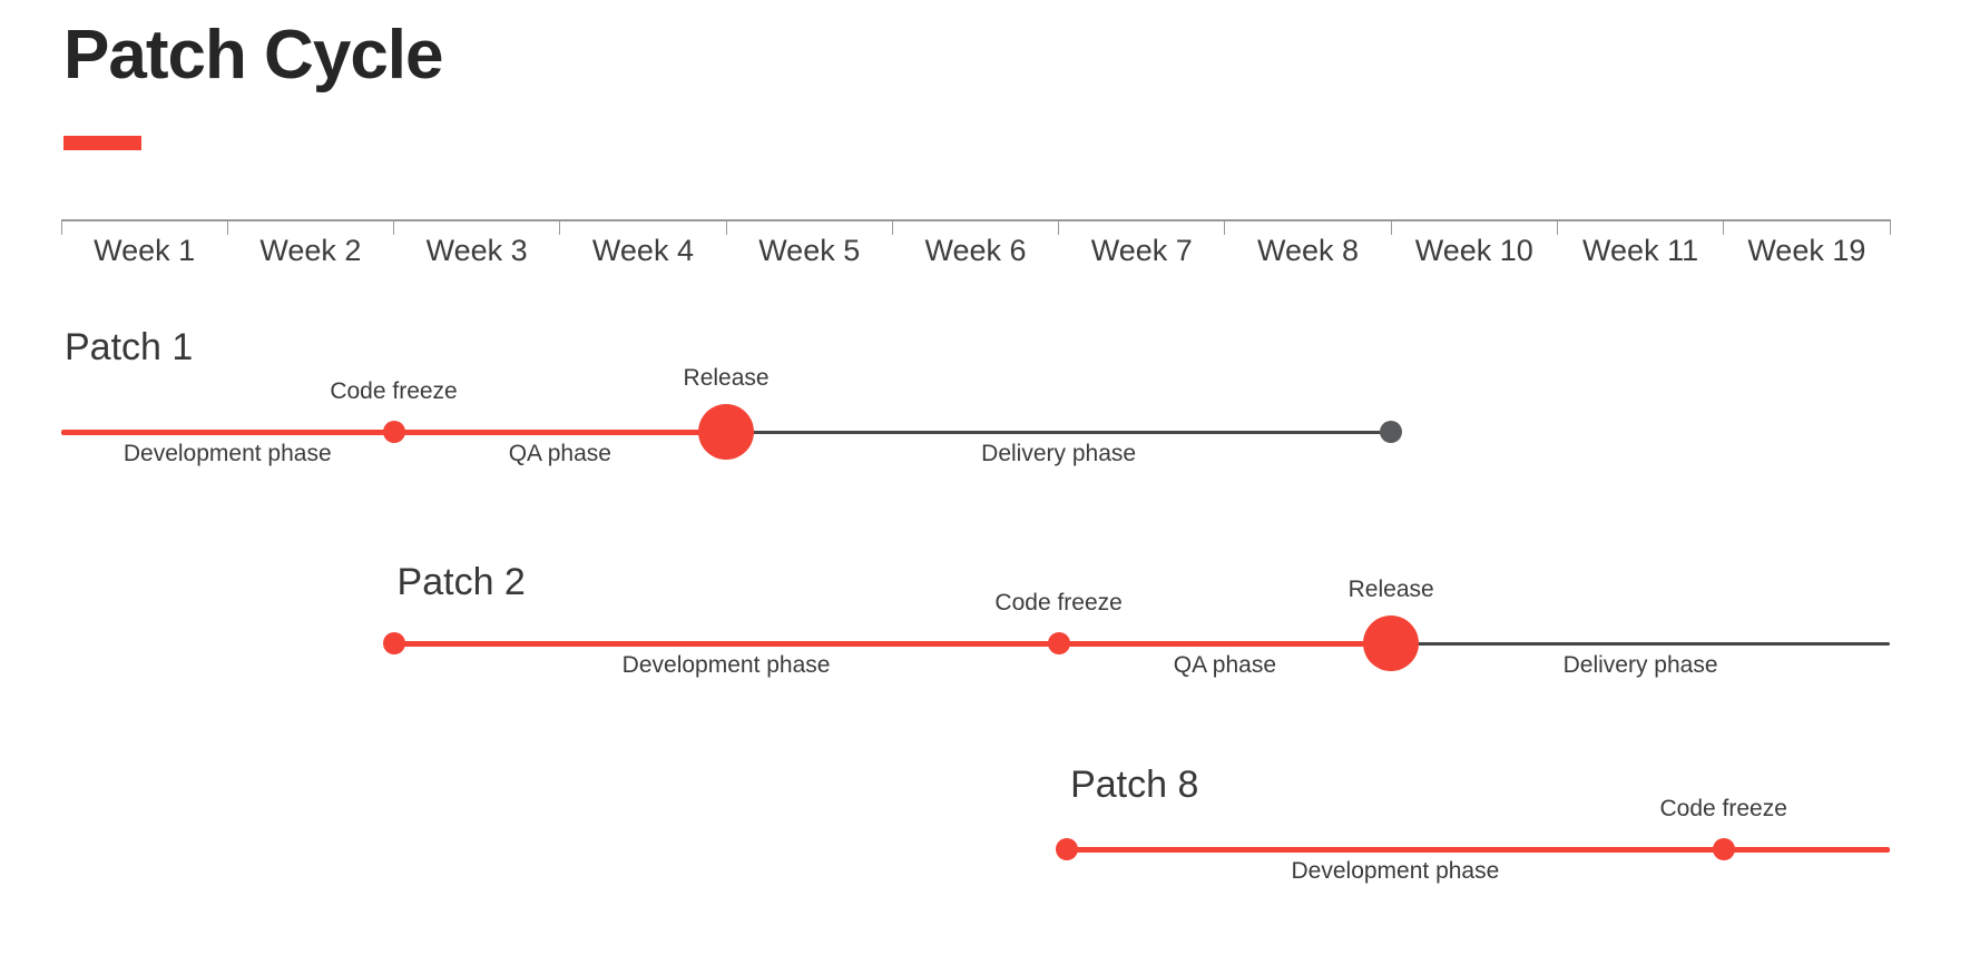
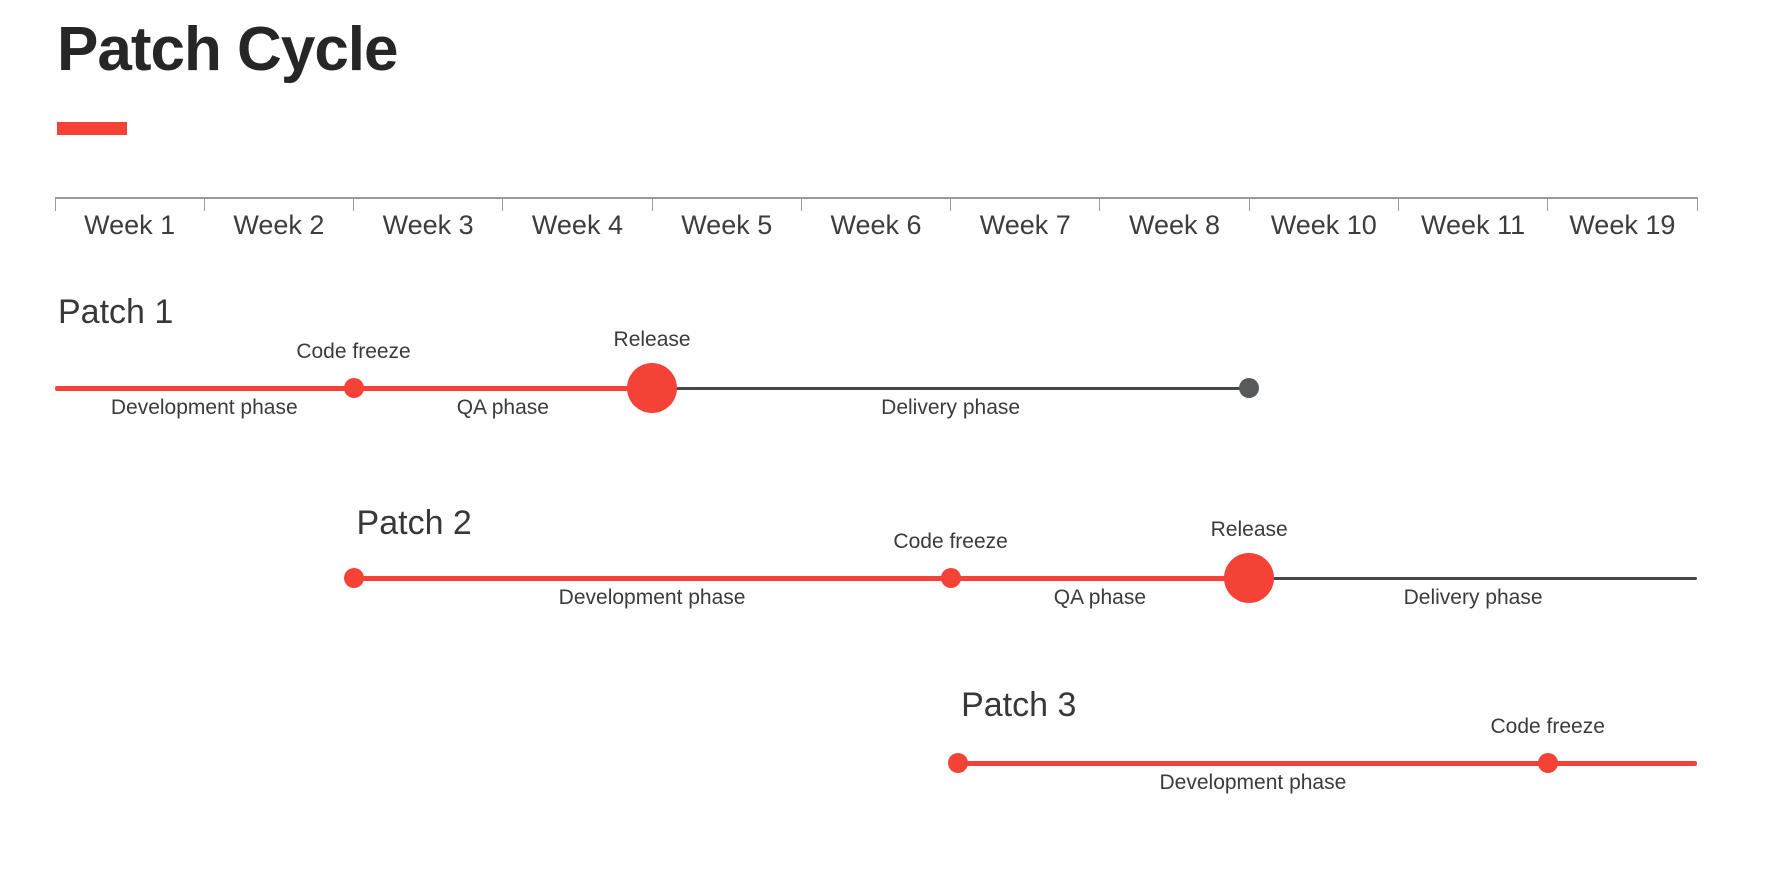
  Patch Cycle
  Week 1
  Week 2
  Week 3
  Week 4
  Week 5
  Week 6
  Week 7
  Week 8
  Week 10
  Week 11
  Week 19
  Patch 1
  Development phase
  QA phase
  Delivery phase
  Code freeze
  Release
  Patch 2
  Development phase
  QA phase
  Delivery phase
  Code freeze
  Release
- Patch 8
+ Patch 3
  Development phase
  Code freeze
